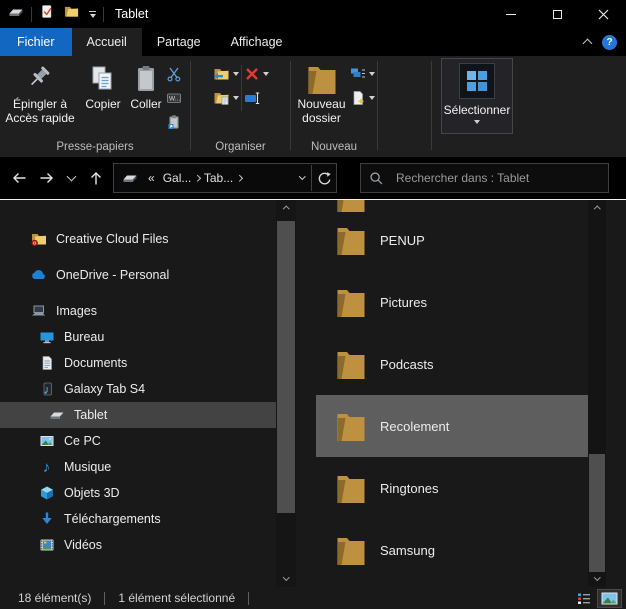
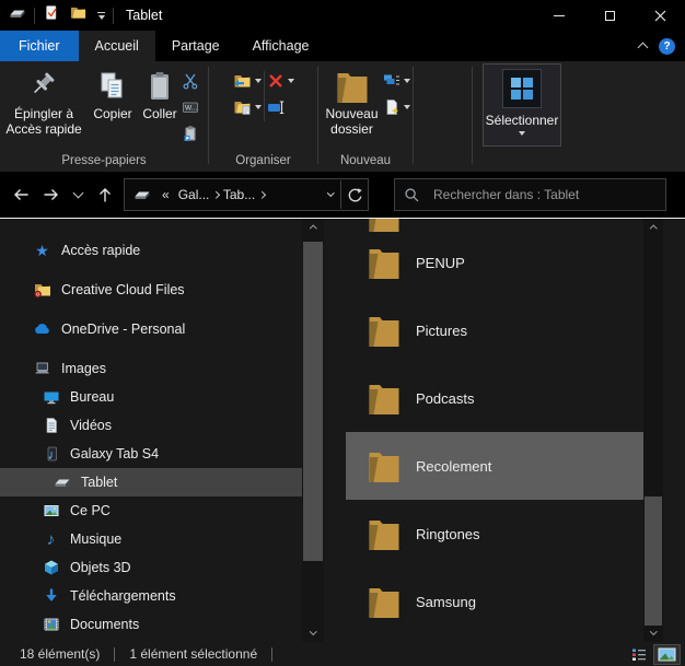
  Tablet
  Fichier
  Accueil
  Partage
  Affichage
  Épingler à Accès rapide
  Copier
  Coller
  Presse-papiers
  Organiser
  Nouveau dossier
  Nouveau
  Sélectionner
  «
  Gal...
  Tab...
  Rechercher dans : Tablet
+ Accès rapide
  Creative Cloud Files
  OneDrive - Personal
  Images
  Bureau
- Documents
+ Vidéos
  Galaxy Tab S4
  Tablet
  Ce PC
  Musique
  Objets 3D
  Téléchargements
- Vidéos
+ Documents
  PENUP
  Pictures
  Podcasts
  Recolement
  Ringtones
  Samsung
  18 élément(s)
  1 élément sélectionné
